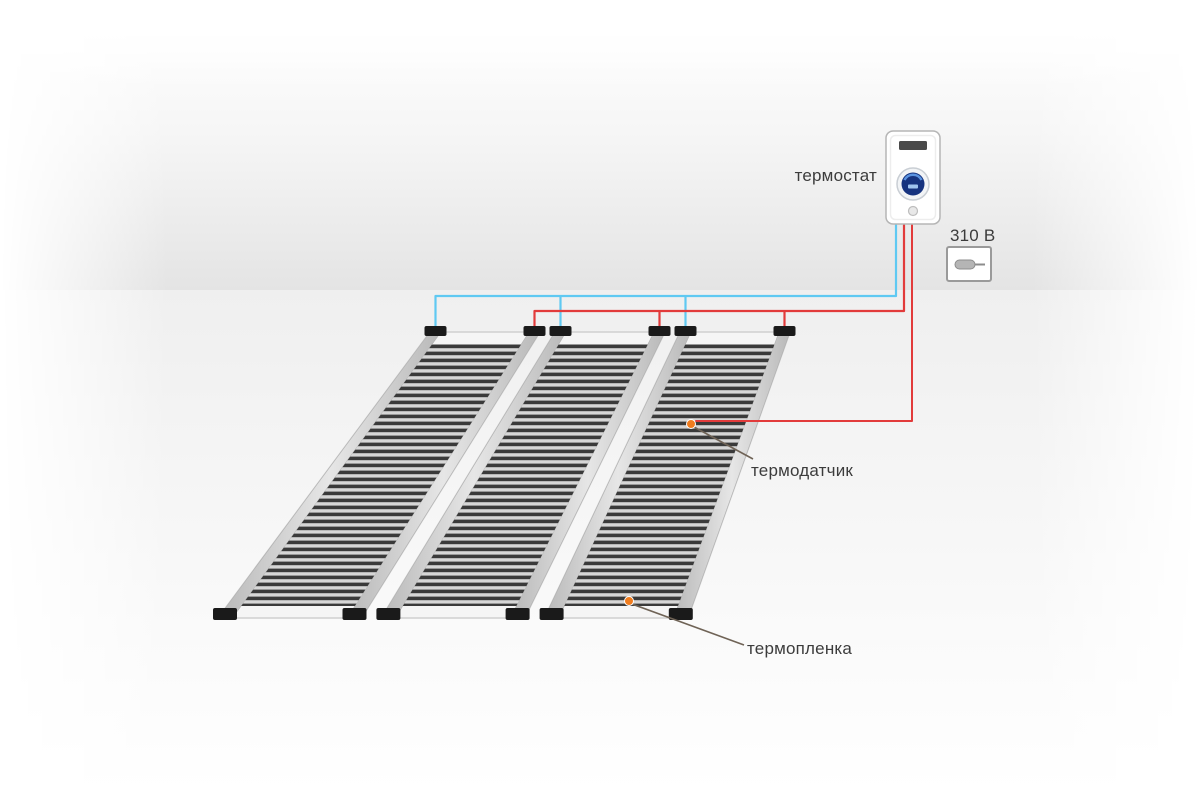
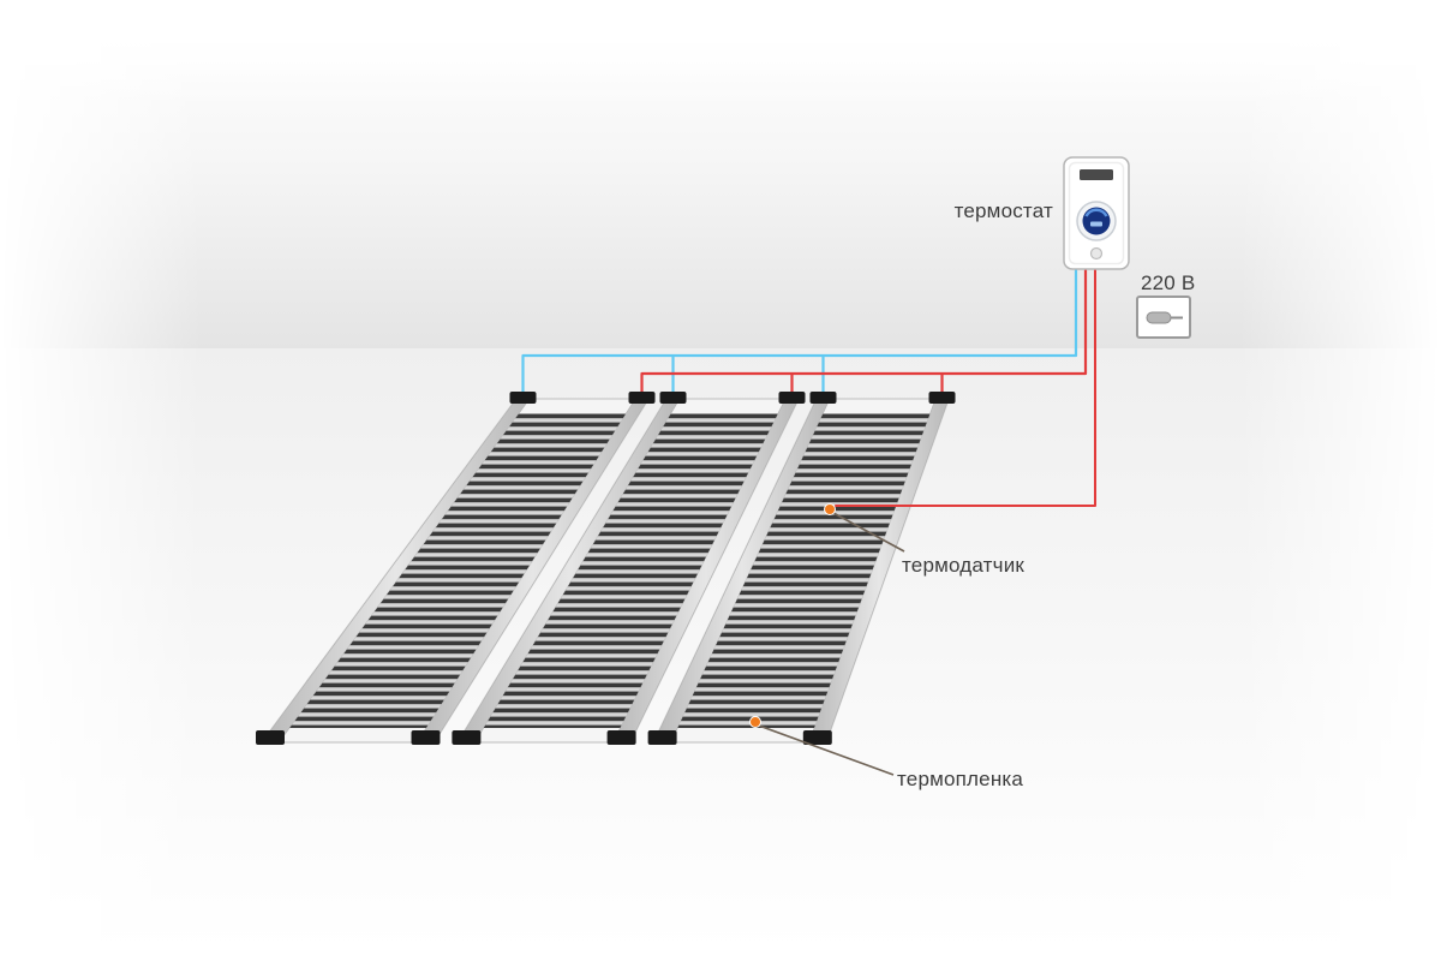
  термостат
- 310 В
+ 220 В
  термодатчик
  термопленка
